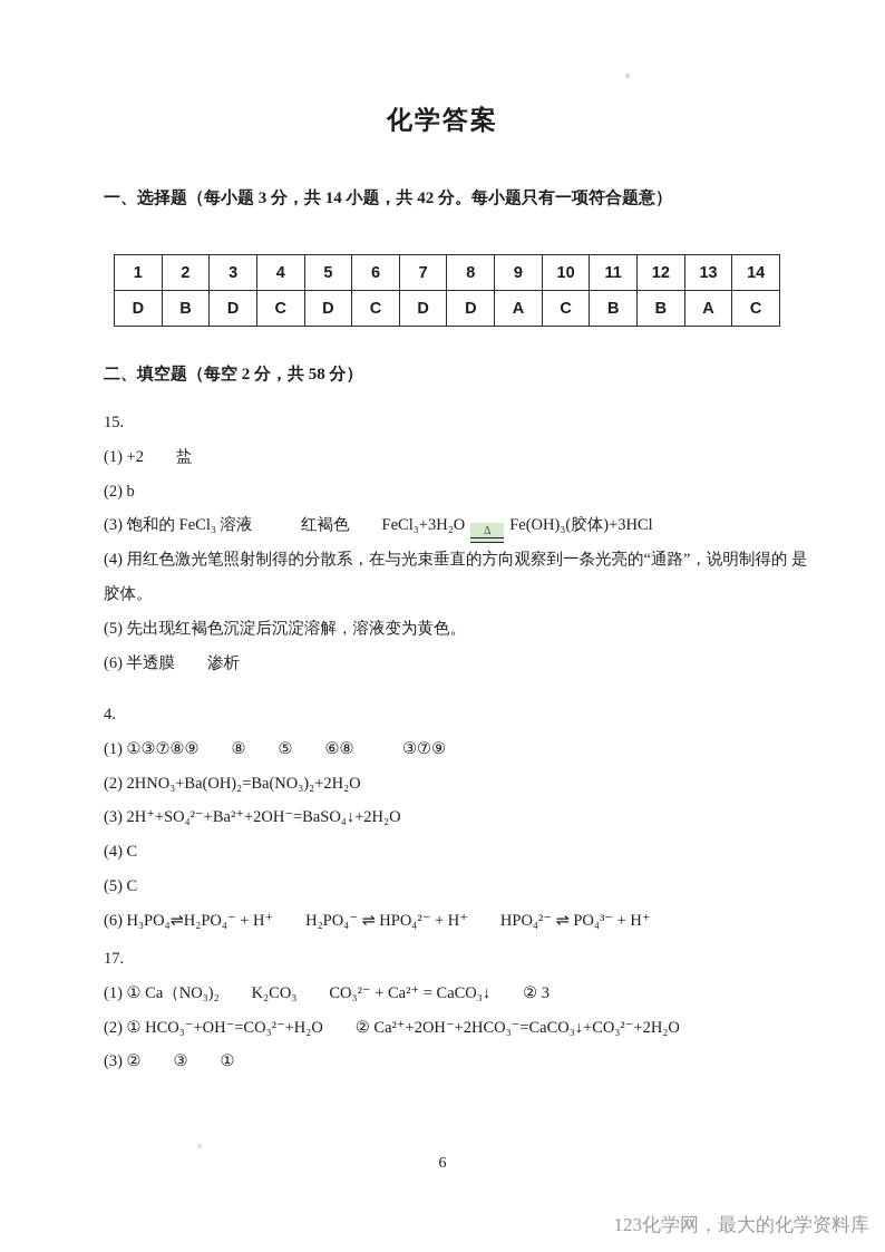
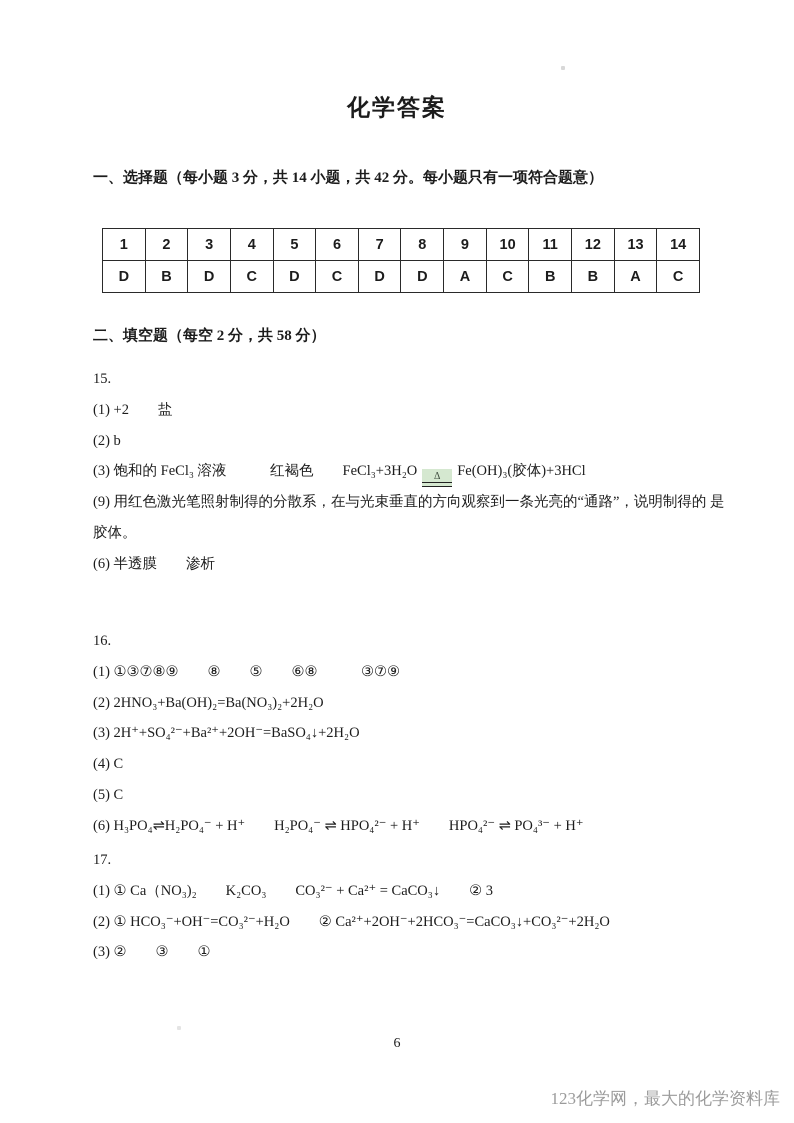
  化学答案
  一、选择题（每小题 3 分，共 14 小题，共 42 分。每小题只有一项符合题意）
  1	2	3	4	5	6	7	8	9	10	11	12	13	14
  D	B	D	C	D	C	D	D	A	C	B	B	A	C
  二、填空题（每空 2 分，共 58 分）
  15.
  (1) +2 盐
  (2) b
  (3) 饱和的 FeCl₃ 溶液 红褐色 FeCl₃+3H₂O
  Δ
  Fe(OH)₃(胶体)+3HCl
- (4) 用红色激光笔照射制得的分散系，在与光束垂直的方向观察到一条光亮的“通路”，说明制得的 是胶体。
+ (9) 用红色激光笔照射制得的分散系，在与光束垂直的方向观察到一条光亮的“通路”，说明制得的 是胶体。
- (5) 先出现红褐色沉淀后沉淀溶解，溶液变为黄色。
  (6) 半透膜 渗析
- 4.
+ 16.
  (1) ①③⑦⑧⑨ ⑧ ⑤ ⑥⑧ ③⑦⑨
  (2) 2HNO₃+Ba(OH)₂=Ba(NO₃)₂+2H₂O
  (3) 2H⁺+SO₄²⁻+Ba²⁺+2OH⁻=BaSO₄↓+2H₂O
  (4) C
  (5) C
  (6) H₃PO₄⇌H₂PO₄⁻ + H⁺ H₂PO₄⁻ ⇌ HPO₄²⁻ + H⁺ HPO₄²⁻ ⇌ PO₄³⁻ + H⁺
  17.
  (1) ① Ca（NO₃)₂ K₂CO₃ CO₃²⁻ + Ca²⁺ = CaCO₃↓ ② 3
  (2) ① HCO₃⁻+OH⁻=CO₃²⁻+H₂O ② Ca²⁺+2OH⁻+2HCO₃⁻=CaCO₃↓+CO₃²⁻+2H₂O
  (3) ② ③ ①
  6
  123化学网，最大的化学资料库
